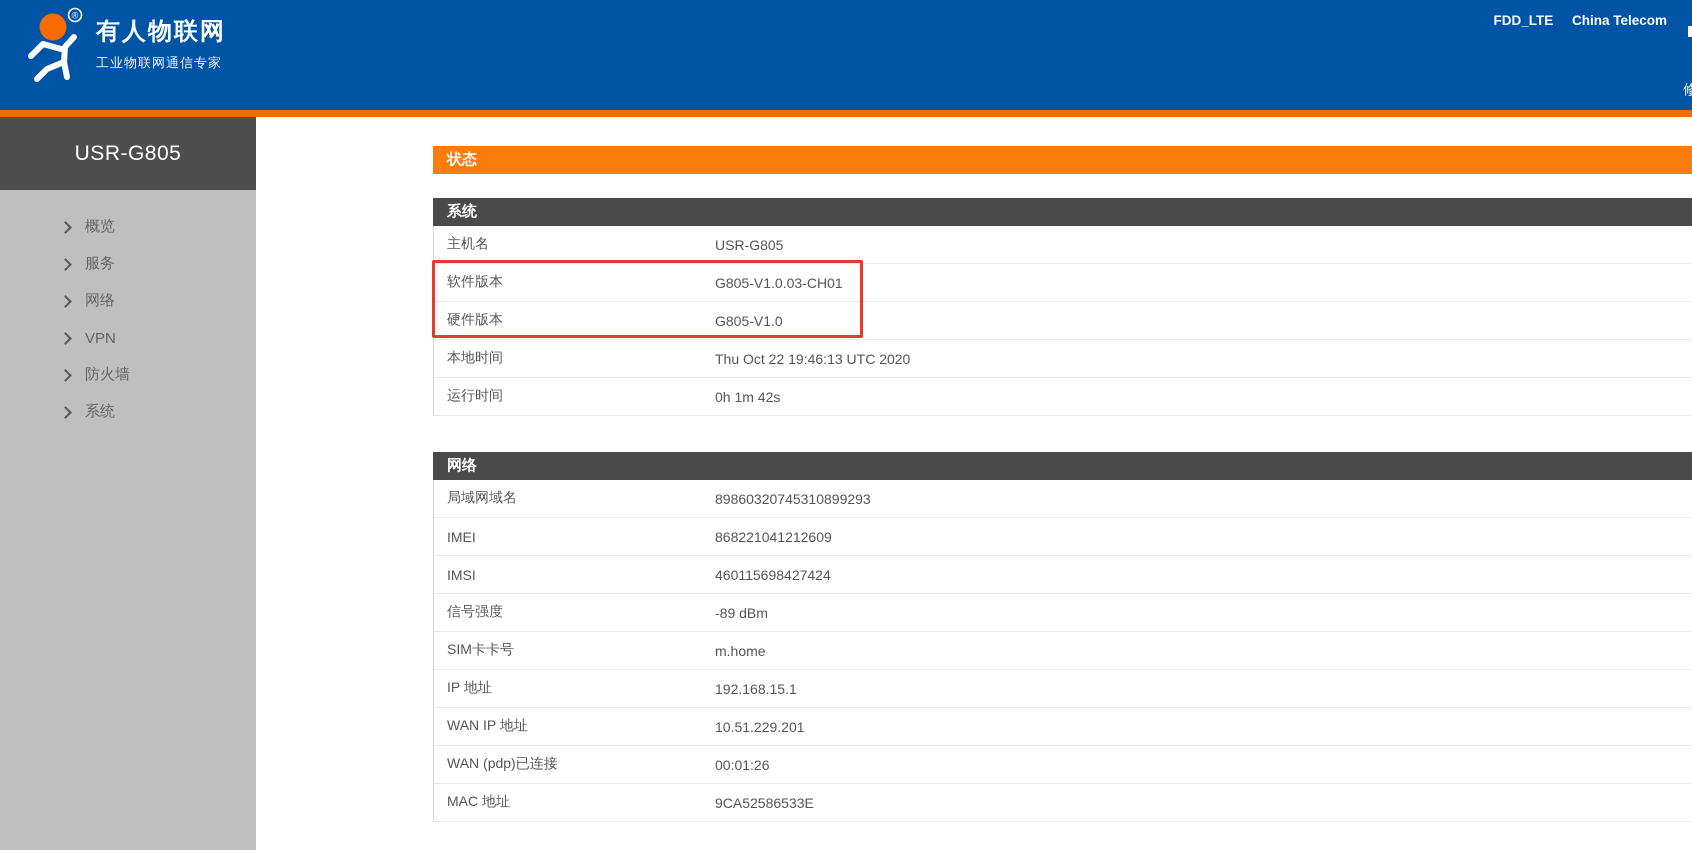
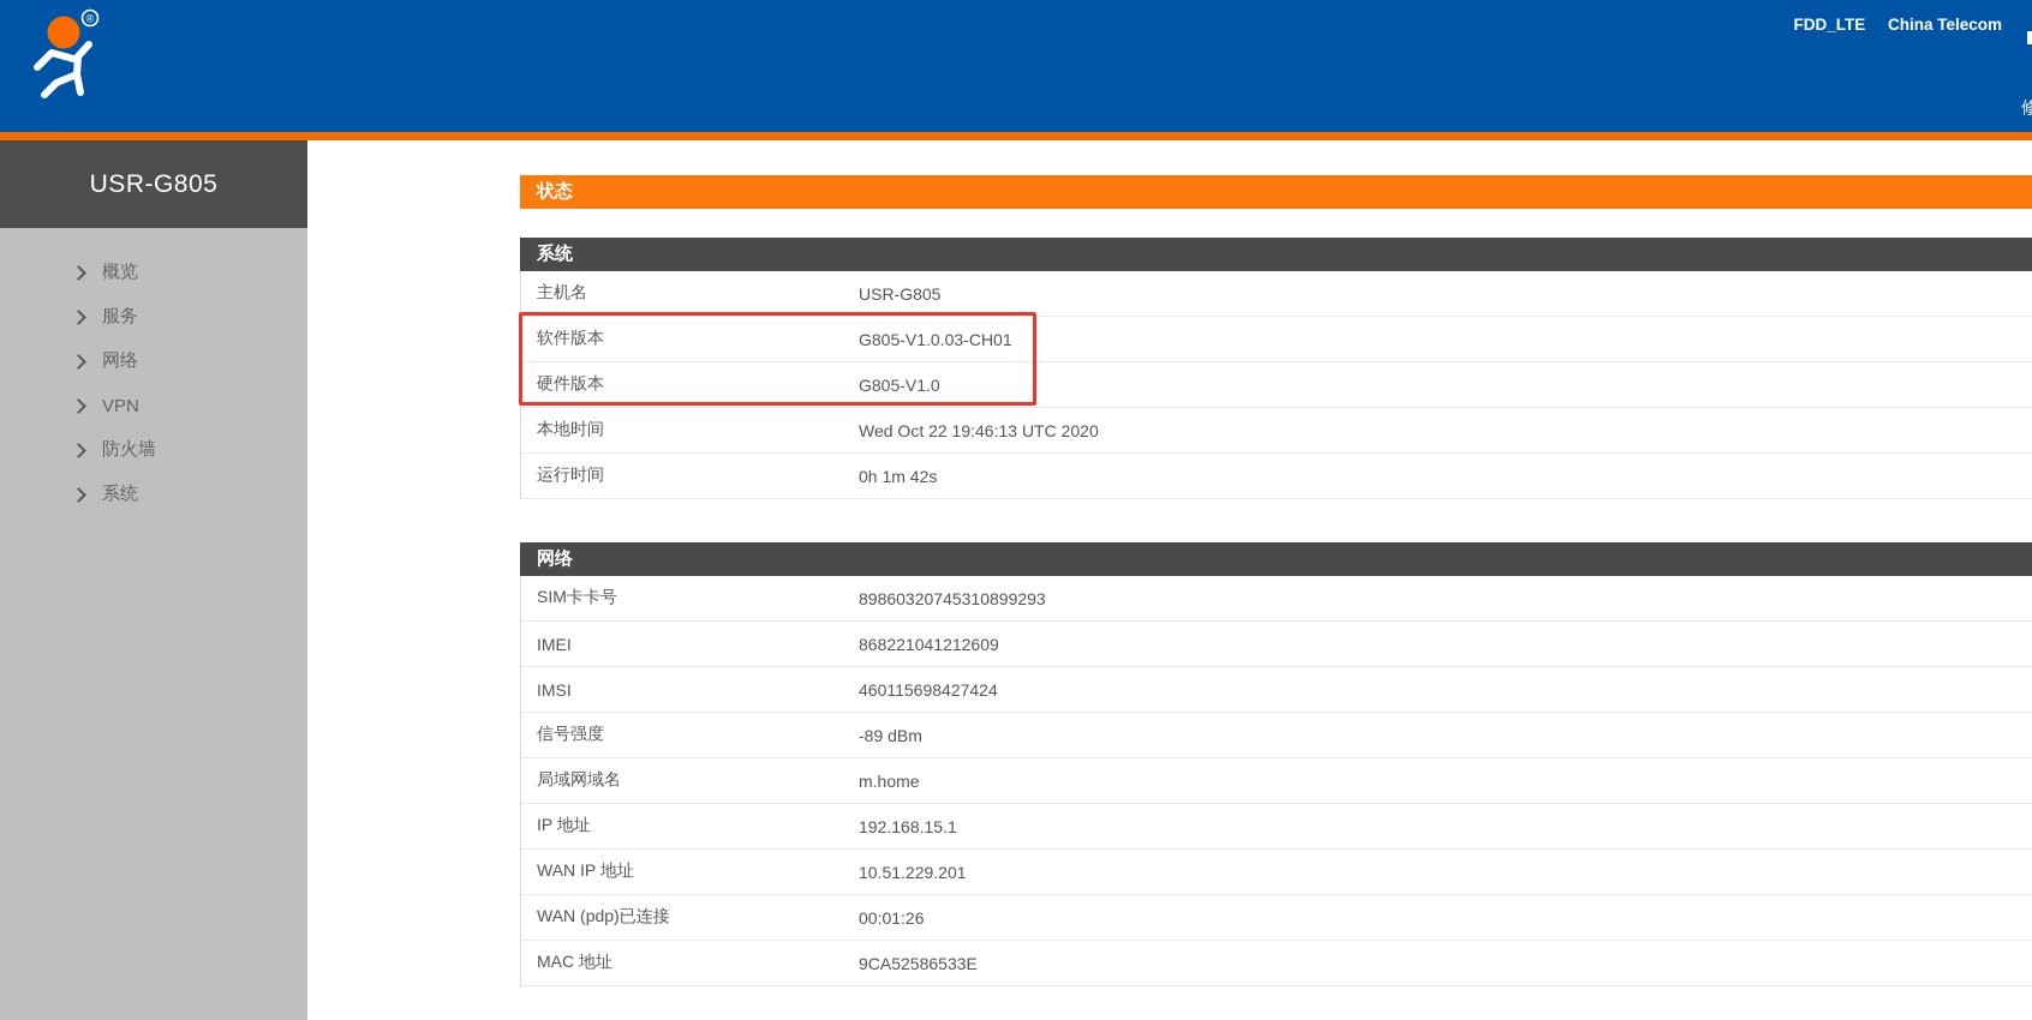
  ®
- 有人物联网
- 工业物联网通信专家
  FDD_LTE China Telecom
  修
  USR-G805
  概览
  服务
  网络
  VPN
  防火墙
  系统
  状态
  系统
  主机名
  USR-G805
  软件版本
  G805-V1.0.03-CH01
  硬件版本
  G805-V1.0
  本地时间
- Thu Oct 22 19:46:13 UTC 2020
+ Wed Oct 22 19:46:13 UTC 2020
  运行时间
  0h 1m 42s
  网络
- 局域网域名
+ SIM卡卡号
  89860320745310899293
  IMEI
  868221041212609
  IMSI
  460115698427424
  信号强度
  -89 dBm
- SIM卡卡号
+ 局域网域名
  m.home
  IP 地址
  192.168.15.1
  WAN IP 地址
  10.51.229.201
  WAN (pdp)已连接
  00:01:26
  MAC 地址
  9CA52586533E
